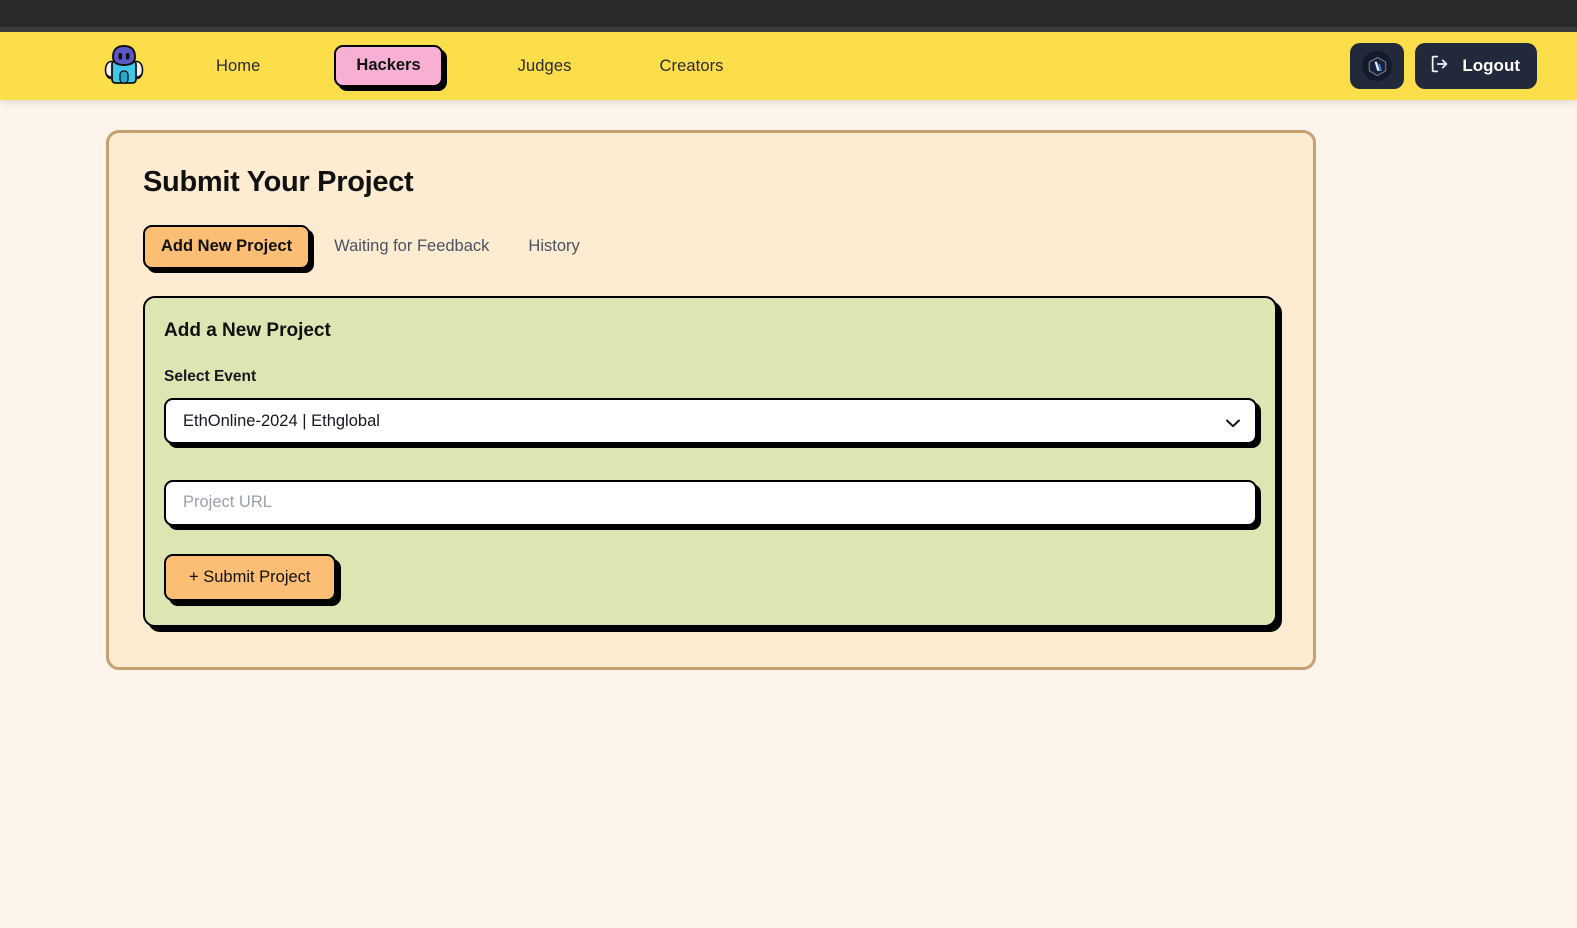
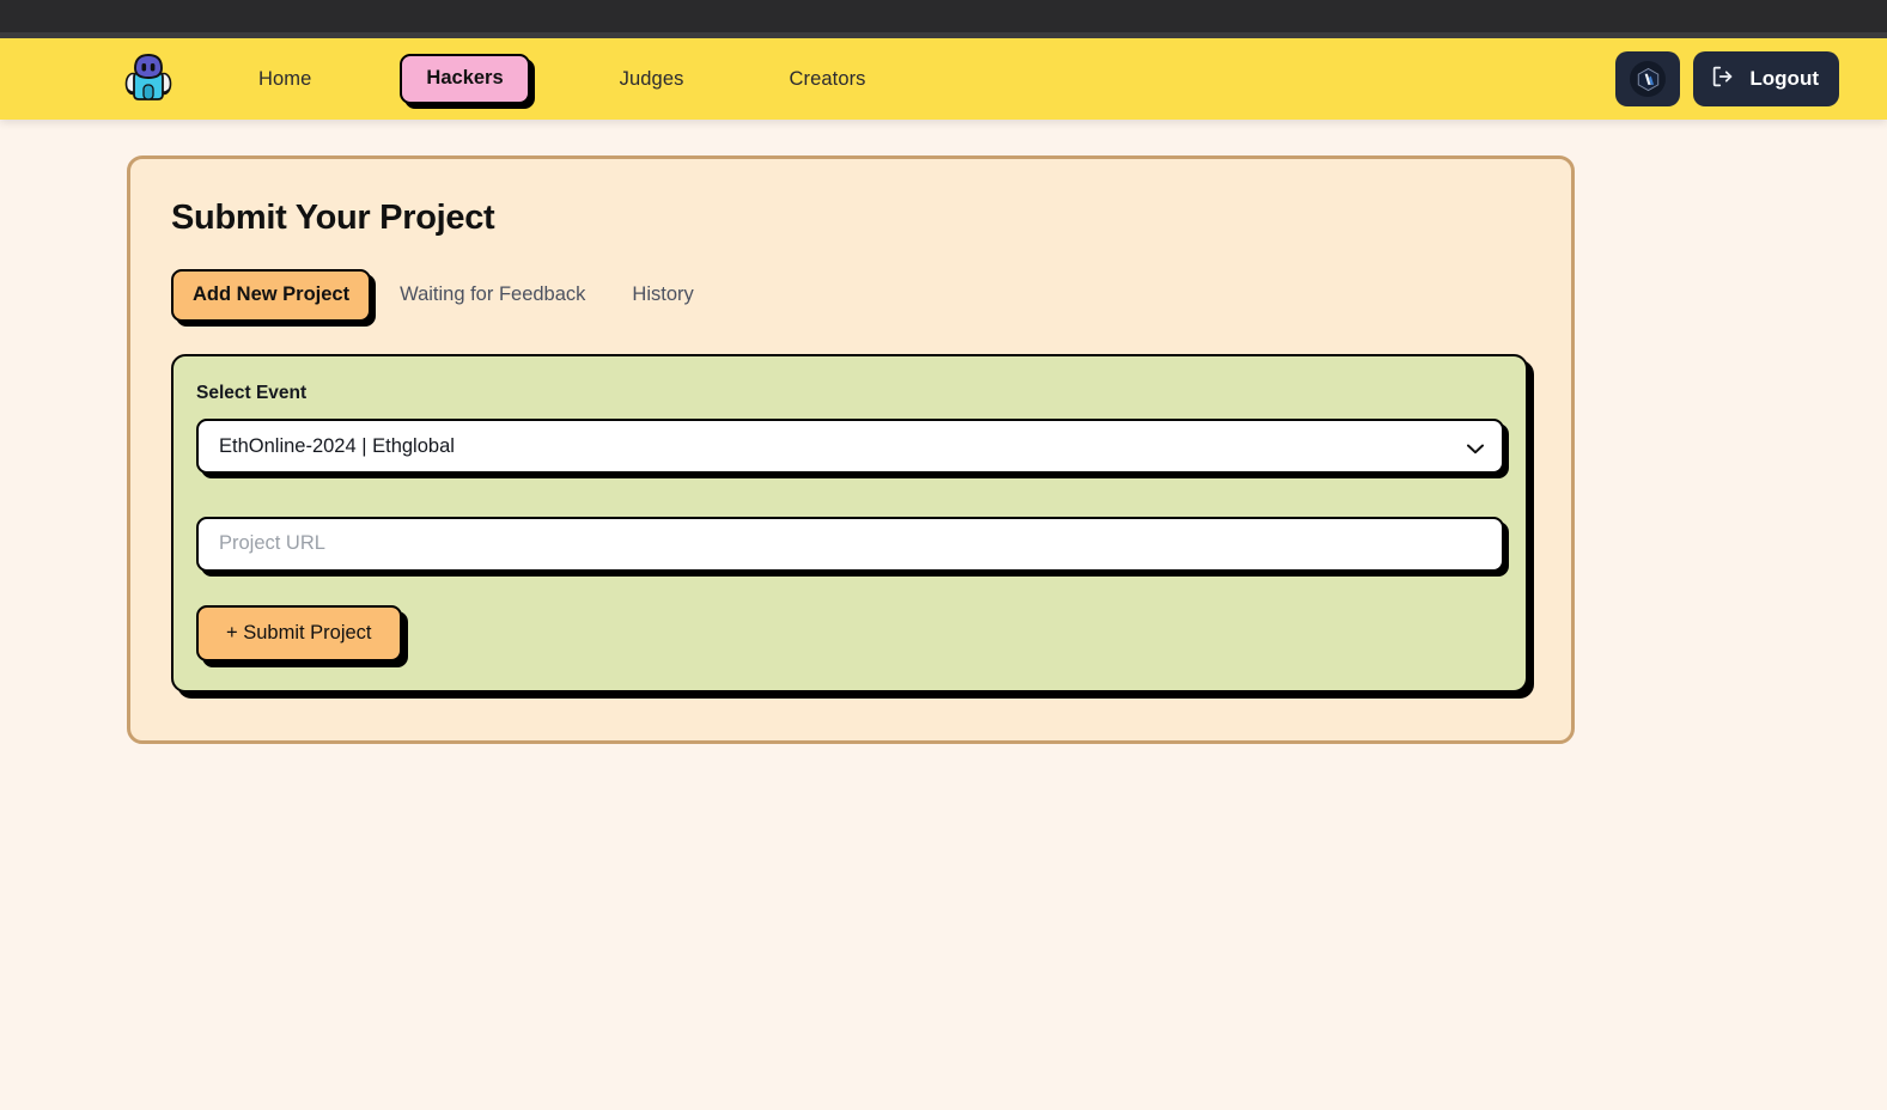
  Home
  Hackers
  Judges
  Creators
  Logout
  Submit Your Project
  Add New Project
  Waiting for Feedback
  History
- Add a New Project
  Select Event
  EthOnline-2024 | Ethglobal
  Project URL
  + Submit Project
